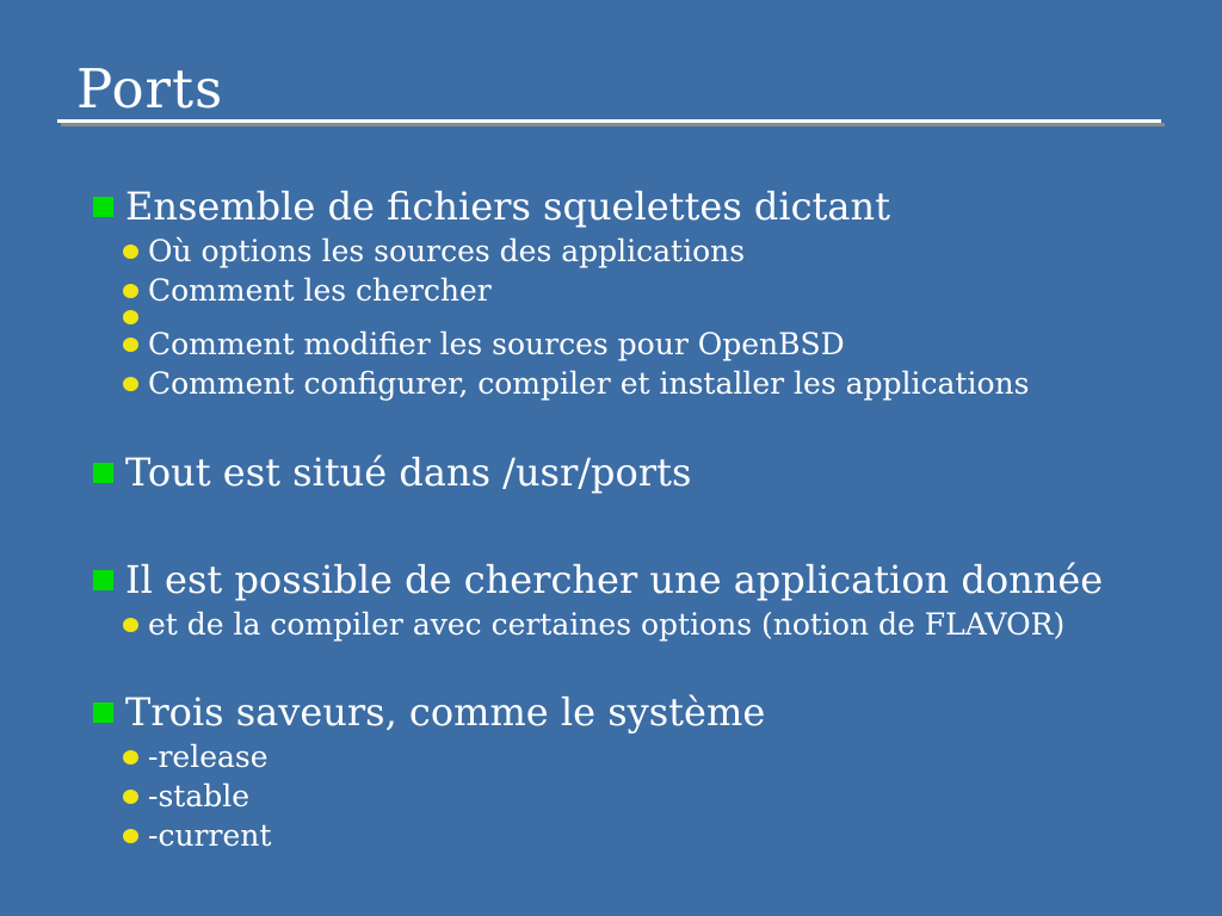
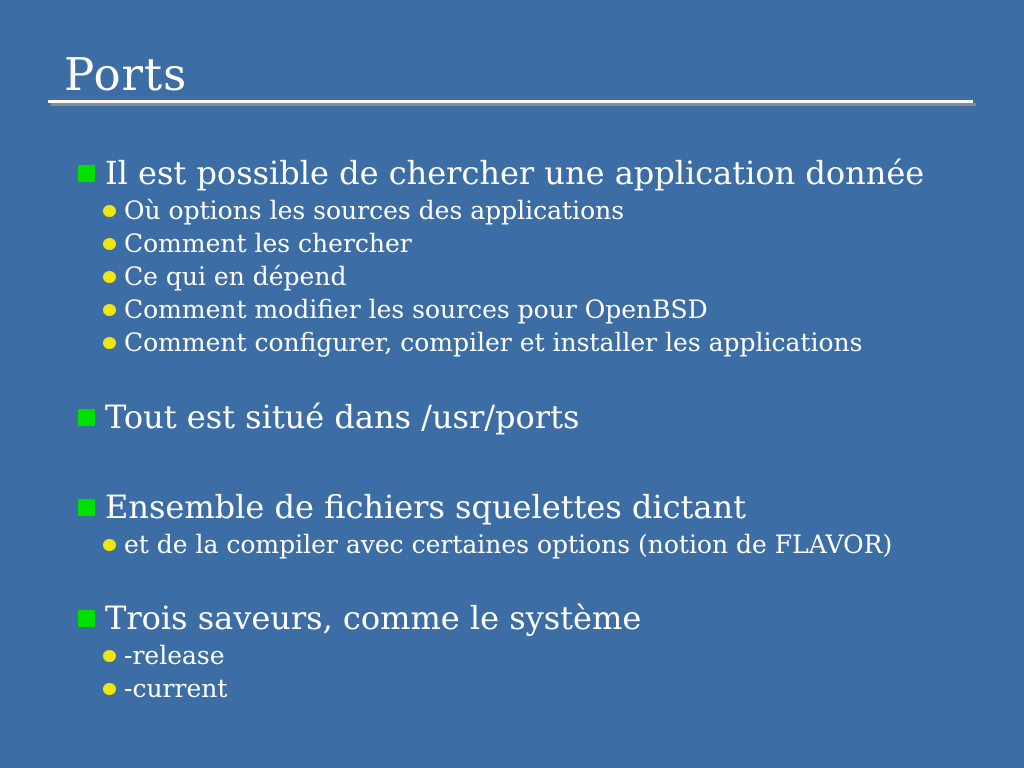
  Ports
- Ensemble de fichiers squelettes dictant
+ Il est possible de chercher une application donnée
  Où options les sources des applications
  Comment les chercher
+ Ce qui en dépend
  Comment modifier les sources pour OpenBSD
  Comment configurer, compiler et installer les applications
  Tout est situé dans /usr/ports
- Il est possible de chercher une application donnée
+ Ensemble de fichiers squelettes dictant
  et de la compiler avec certaines options (notion de FLAVOR)
  Trois saveurs, comme le système
  -release
- -stable
  -current
